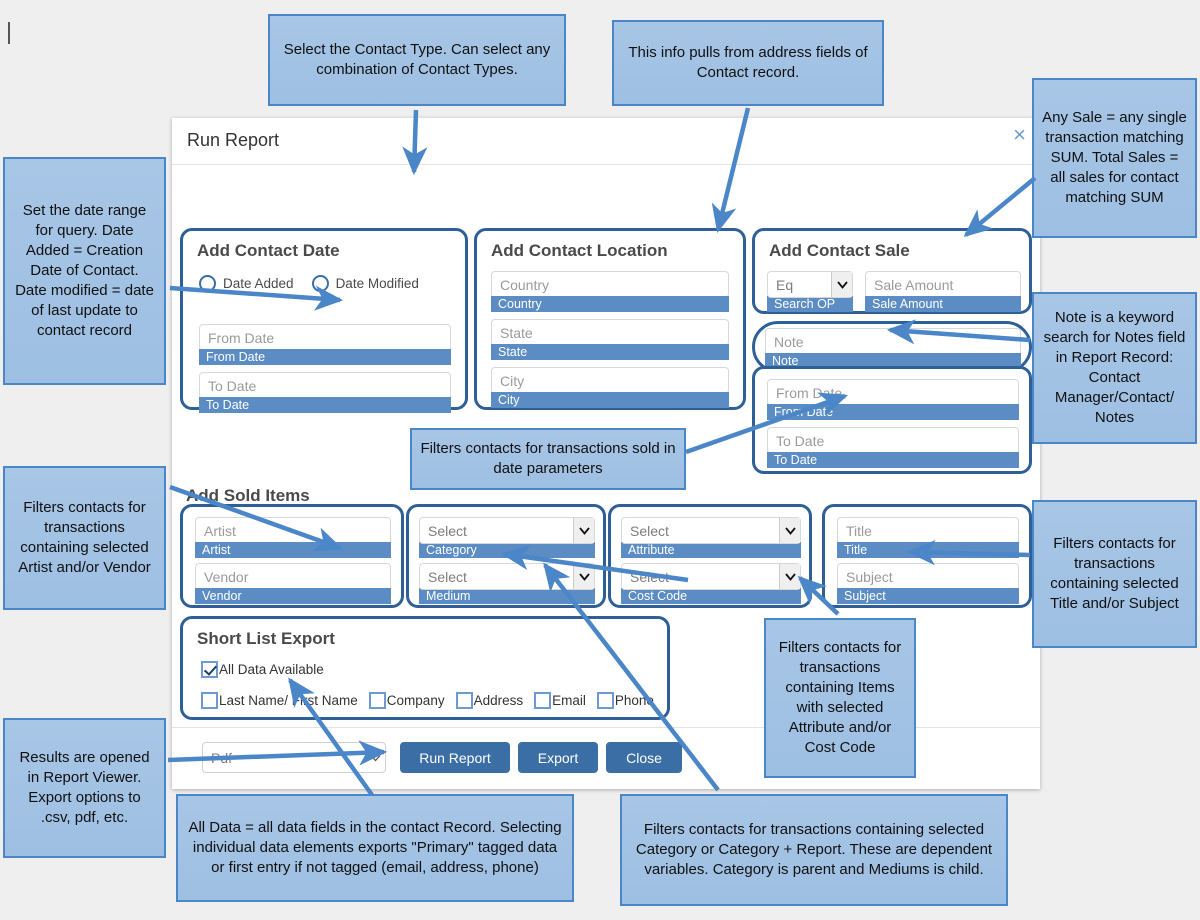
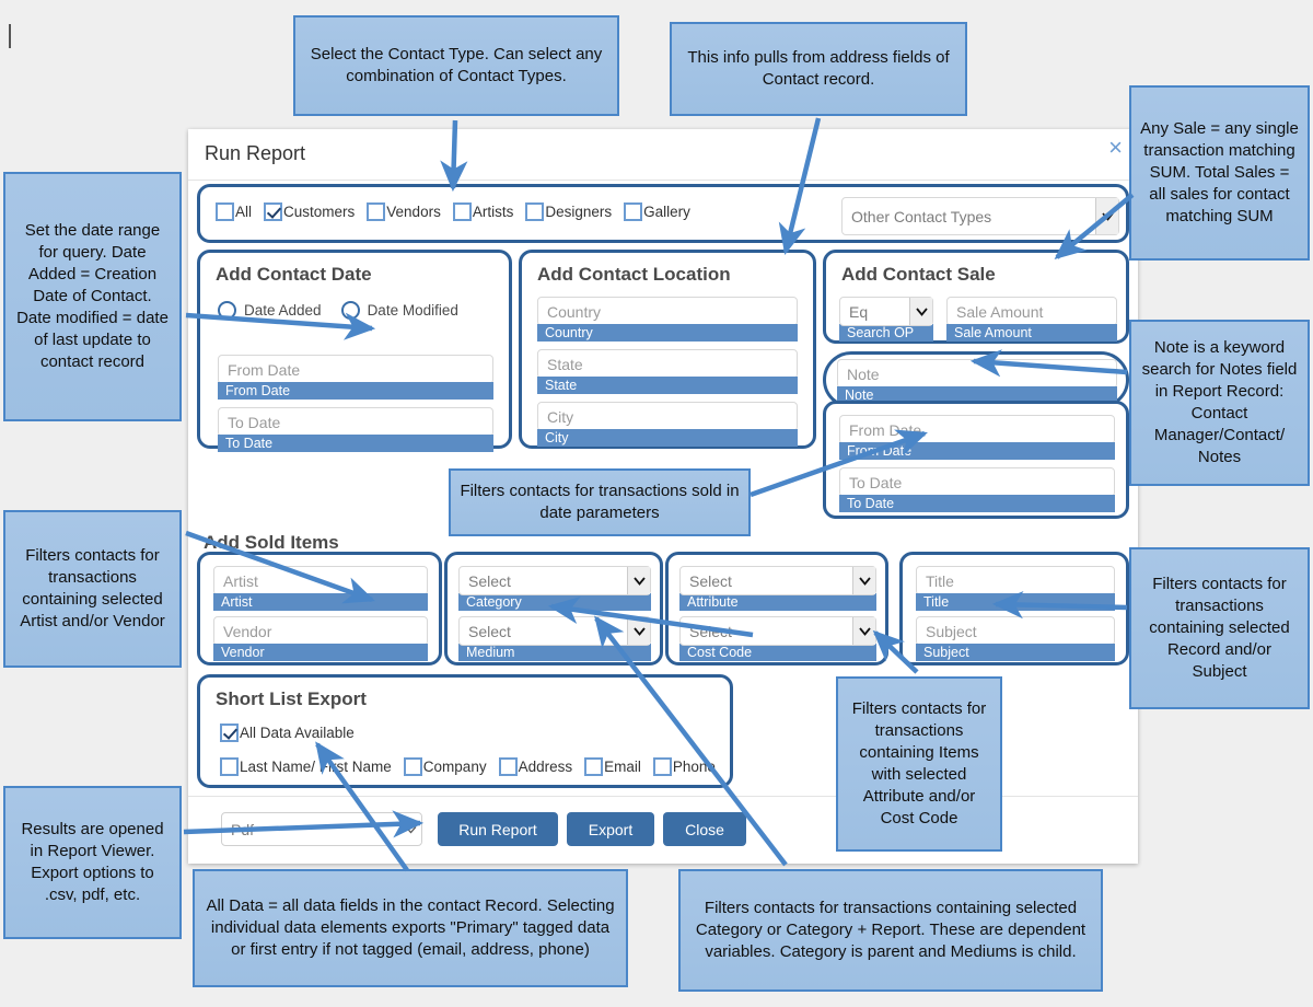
  Run Report
  ×
+ All
+ Customers
+ Vendors
+ Artists
+ Designers
+ Gallery
+ Other Contact Types
  Add Contact Date
  Date Added
  Date Modified
  From Date
  From Date
  To Date
  To Date
  Add Contact Location
  Country
  Country
  State
  State
  City
  City
  Add Contact Sale
  Eq
  Search OP
  Sale Amount
  Sale Amount
  Note
  Note
  From Date
  Fro Date
  To Date
  To Date
  dd Sold Items
  Artist
  Artist
  Vendor
  Vendor
  Select
  Category
  Select
  Medium
  Select
  Attribute
  Cost Code
  Title
  Title
  Subject
  Subject
  Short List Export
  All Data Available
  Last Name/ Fist Name
  Company
  Address
  Email
  Phon
  Run Report
  Export
  Close
  Select the Contact Type. Can select any combination of Contact Types.
  This info pulls from address fields of Contact record.
  Any Sale = any single transaction matching SUM. Total Sales = all sales for contact matching SUM
  Set the date range for query. Date Added = Creation Date of Contact. Date modified = date of last update to contact record
  Note is a keyword search for Notes field in Report Record: Contact Manager/Contact/ Notes
  Filters contacts for transactions sold in date parameters
  Filters contacts for transactions containing selected Artist and/or Vendor
- Filters contacts for transactions containing selected Title and/or Subject
+ Filters contacts for transactions containing selected Record and/or Subject
  Filters contacts for transactions containing Items with selected Attribute and/or Cost Code
  Results are opened in Report Viewer. Export options to .csv, pdf, etc.
  All Data = all data fields in the contact Record. Selecting individual data elements exports "Primary" tagged data or first entry if not tagged (email, address, phone)
  Filters contacts for transactions containing selected Category or Category + Report. These are dependent variables. Category is parent and Mediums is child.
